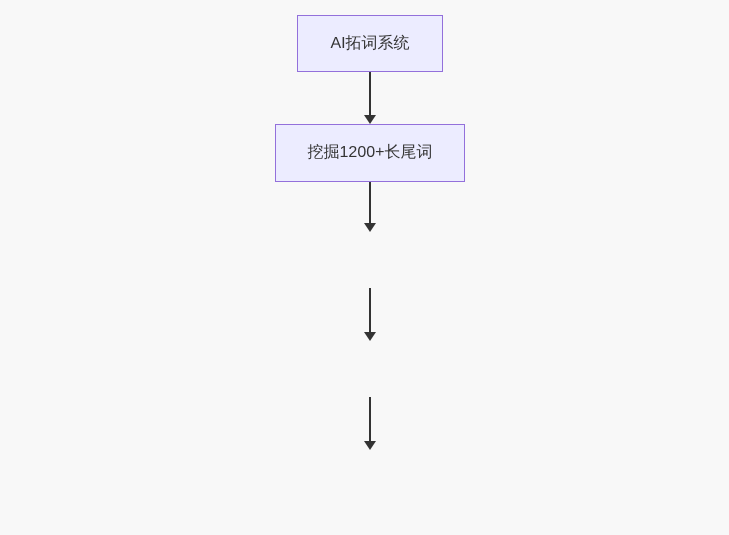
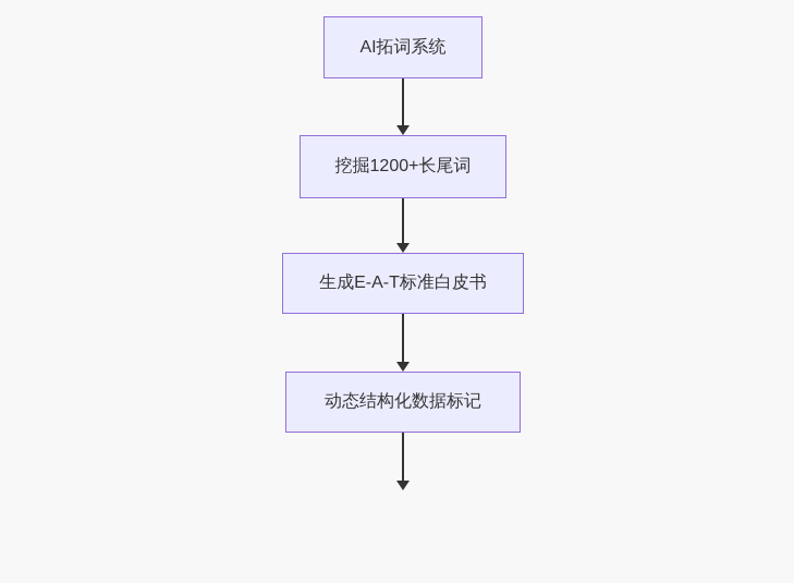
  AI拓词系统
  挖掘1200+长尾词
+ 生成E-A-T标准白皮书
+ 动态结构化数据标记
